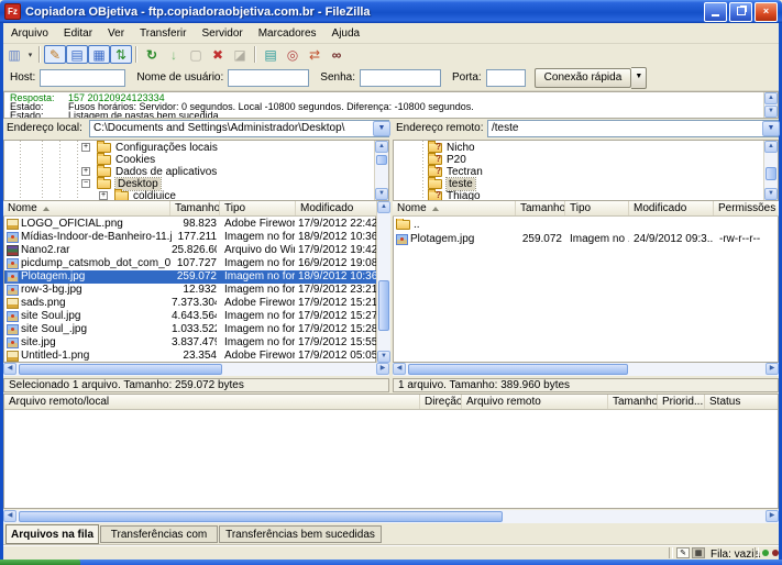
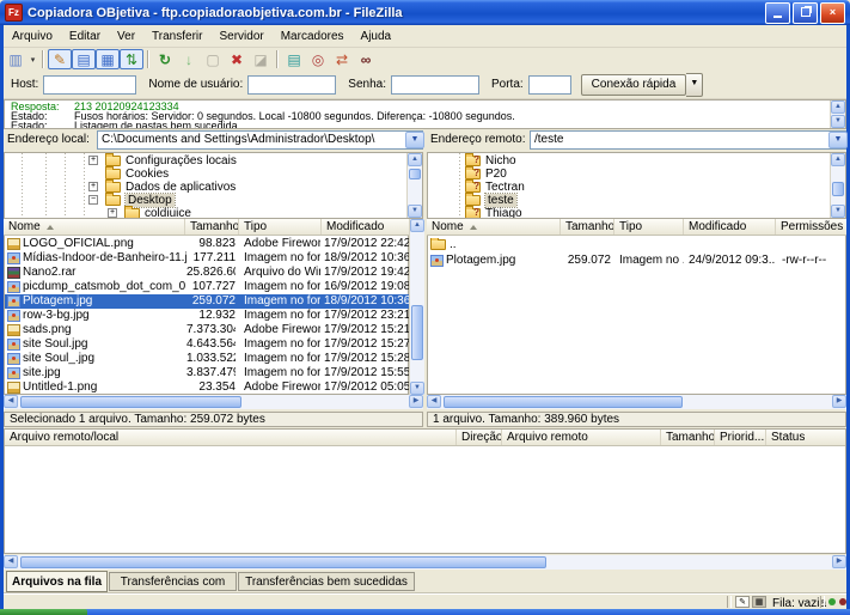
  Fz
  Copiadora OBjetiva - ftp.copiadoraobjetiva.com.br - FileZilla
  ×
  Arquivo
  Editar
  Ver
  Transferir
  Servidor
  Marcadores
  Ajuda
  Host:
  Nome de usuário:
  Senha:
  Porta:
  Conexão rápida
  Resposta:
- 157 20120924123334
+ 213 20120924123334
  Estado:
  Fusos horários: Servidor: 0 segundos. Local -10800 segundos. Diferença: -10800 segundos.
  Estado:
  Listagem de pastas bem sucedida
  Endereço local:
  C:\Documents and Settings\Administrador\Desktop\
  Configurações locais
  Cookies
  Dados de aplicativos
  Desktop
  coldiuice
  Nome
  Tamanho
  Tipo
  Modificado
  LOGO_OFICIAL.png
  98.823
  Adobe Firewor
  17/9/2012 22:42
  Mídias-Indoor-de-Banheiro-11.j
  177.211
  Imagem no for
  18/9/2012 10:36
  Nano2.rar
  25.826.6
  Arquivo do Wi
  17/9/2012 19:42
  picdump_catsmob_dot_com_0
  107.727
  Imagem no for
  16/9/2012 19:08
  Plotagem.jpg
  259.072
  Imagem no for
  18/9/2012 10:36
  row-3-bg.jpg
  12.932
  Imagem no for
  17/9/2012 23:21
  sads.png
  7.373.30
  Adobe Firewor
  17/9/2012 15:21
  site Soul.jpg
  4.643.56
  Imagem no for
  17/9/2012 15:27
  site Soul_.jpg
  1.033.52
  Imagem no for
  17/9/2012 15:28
  site.jpg
  3.837.47
  Imagem no for
  17/9/2012 15:55
  Untitled-1.png
  23.354
  Adobe Firewor
  17/9/2012 05:05
  Selecionado 1 arquivo. Tamanho: 259.072 bytes
  Endereço remoto:
  /teste
  Nicho
  P20
  Tectran
  teste
  Thiago
  Nome
  Tamanho
  Tipo
  Modificado
  Permissões
  ..
  Plotagem.jpg
  259.072
  Imagem no
  24/9/2012 09:3..
  -rw-r--r--
  1 arquivo. Tamanho: 389.960 bytes
  Arquivo remoto/local
  Direção
  Arquivo remoto
  Tamanho
  Priorid...
  Status
  Arquivos na fila
  Transferências com
  Transferências bem sucedidas
  Fila: vazia
